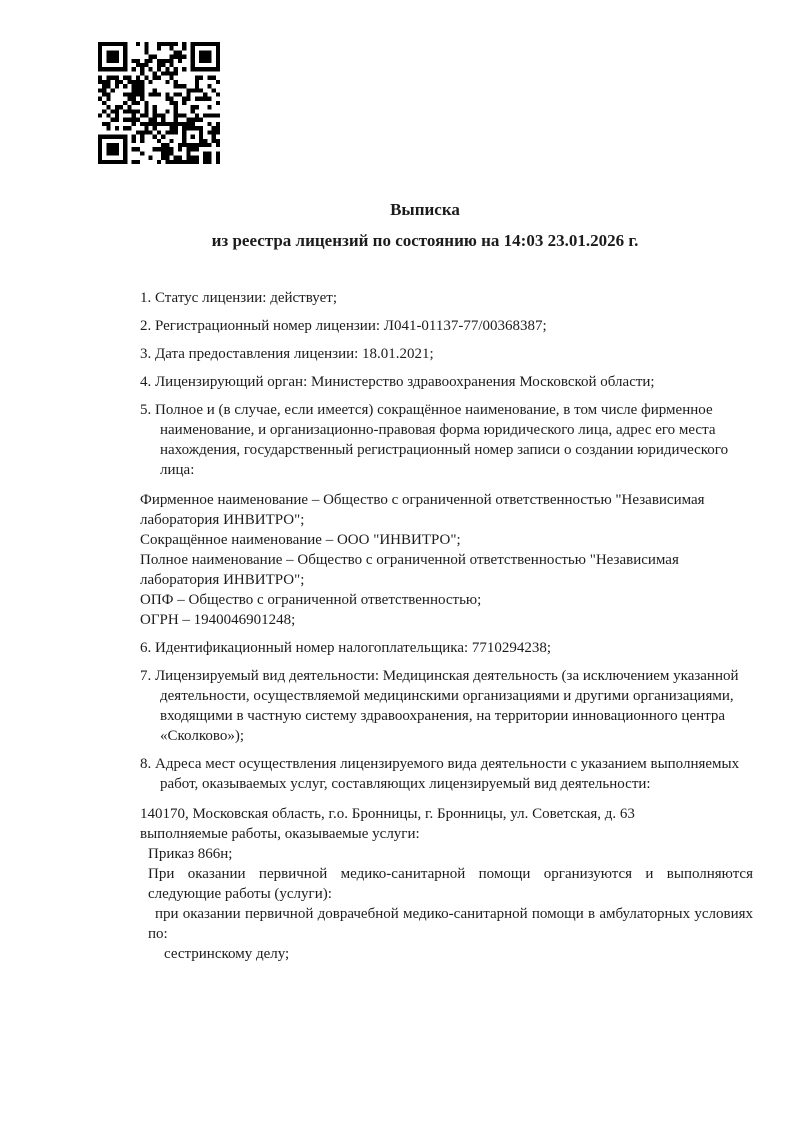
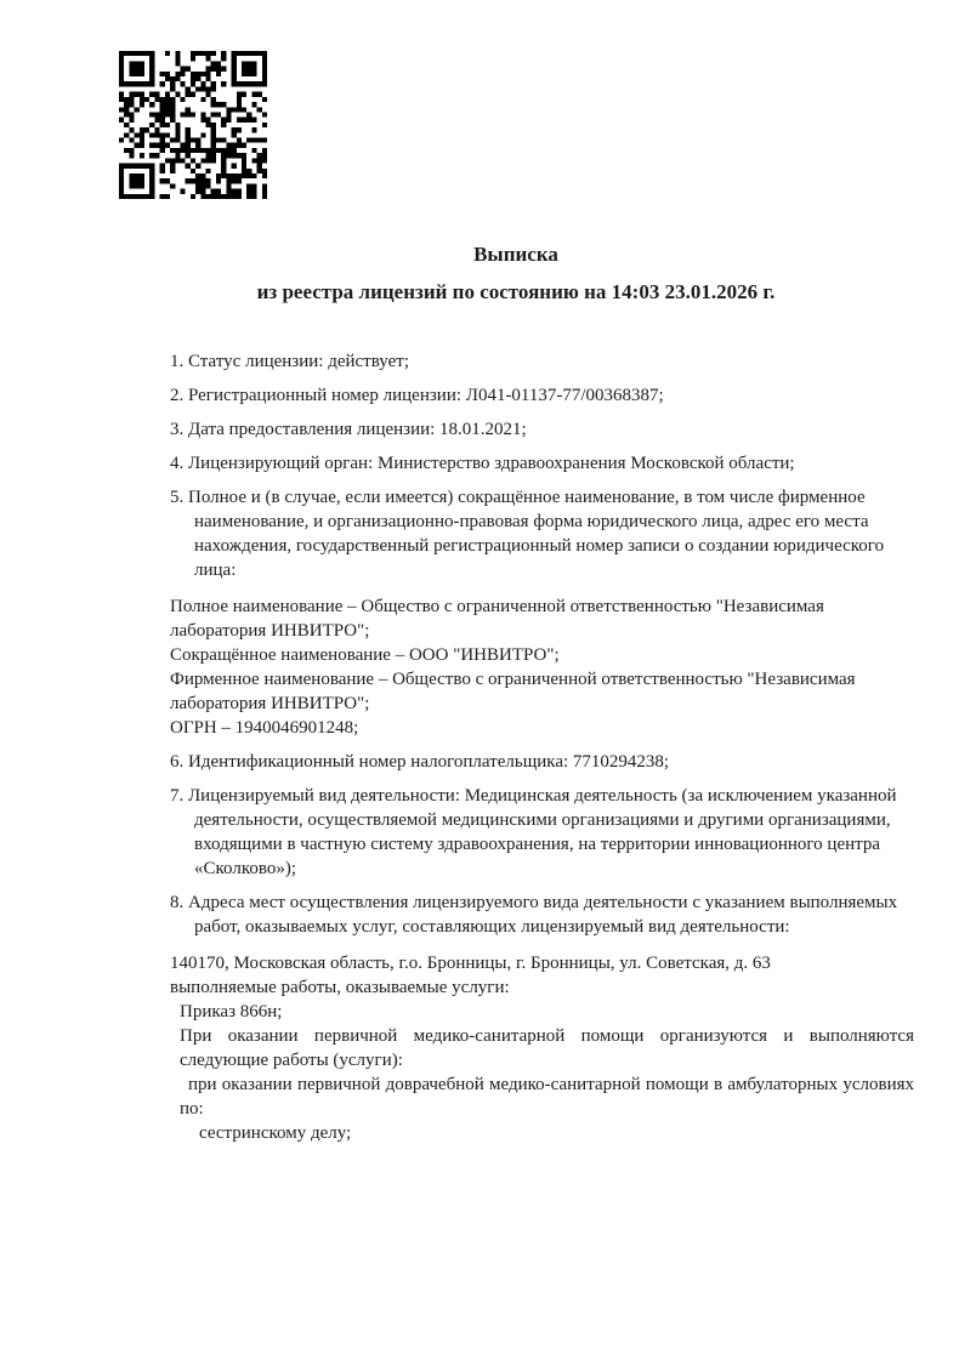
  Выписка
  из реестра лицензий по состоянию на 14:03 23.01.2026 г.
  1. Статус лицензии: действует;
  2. Регистрационный номер лицензии: Л041-01137-77/00368387;
  3. Дата предоставления лицензии: 18.01.2021;
  4. Лицензирующий орган: Министерство здравоохранения Московской области;
  5. Полное и (в случае, если имеется) сокращённое наименование, в том числе фирменное наименование, и организационно-правовая форма юридического лица, адрес его места нахождения, государственный регистрационный номер записи о создании юридического лица:
- Фирменное наименование – Общество с ограниченной ответственностью "Независимая лаборатория ИНВИТРО";
+ Полное наименование – Общество с ограниченной ответственностью "Независимая лаборатория ИНВИТРО";
  Сокращённое наименование – ООО "ИНВИТРО";
- Полное наименование – Общество с ограниченной ответственностью "Независимая лаборатория ИНВИТРО";
+ Фирменное наименование – Общество с ограниченной ответственностью "Независимая лаборатория ИНВИТРО";
- ОПФ – Общество с ограниченной ответственностью;
  ОГРН – 1940046901248;
  6. Идентификационный номер налогоплательщика: 7710294238;
  7. Лицензируемый вид деятельности: Медицинская деятельность (за исключением указанной деятельности, осуществляемой медицинскими организациями и другими организациями, входящими в частную систему здравоохранения, на территории инновационного центра «Сколково»);
  8. Адреса мест осуществления лицензируемого вида деятельности с указанием выполняемых работ, оказываемых услуг, составляющих лицензируемый вид деятельности:
  140170, Московская область, г.о. Бронницы, г. Бронницы, ул. Советская, д. 63
  выполняемые работы, оказываемые услуги:
  Приказ 866н;
  При оказании первичной медико-санитарной помощи организуются и выполняются следующие работы (услуги):
  при оказании первичной доврачебной медико-санитарной помощи в амбулаторных условиях по:
  сестринскому делу;
